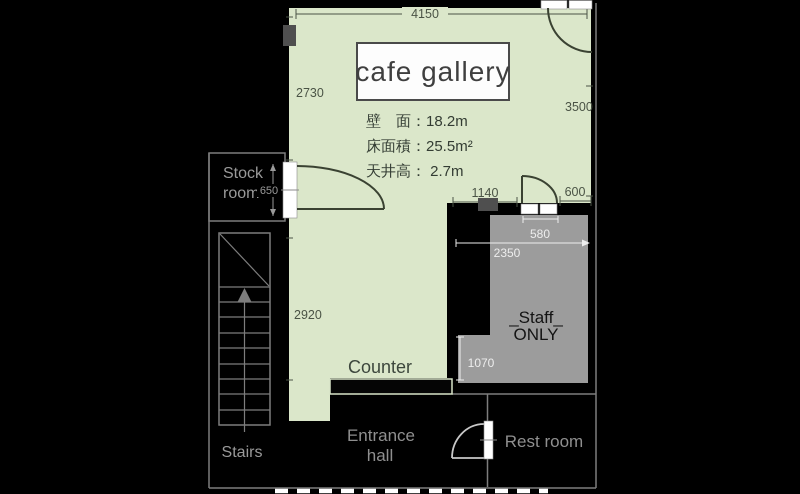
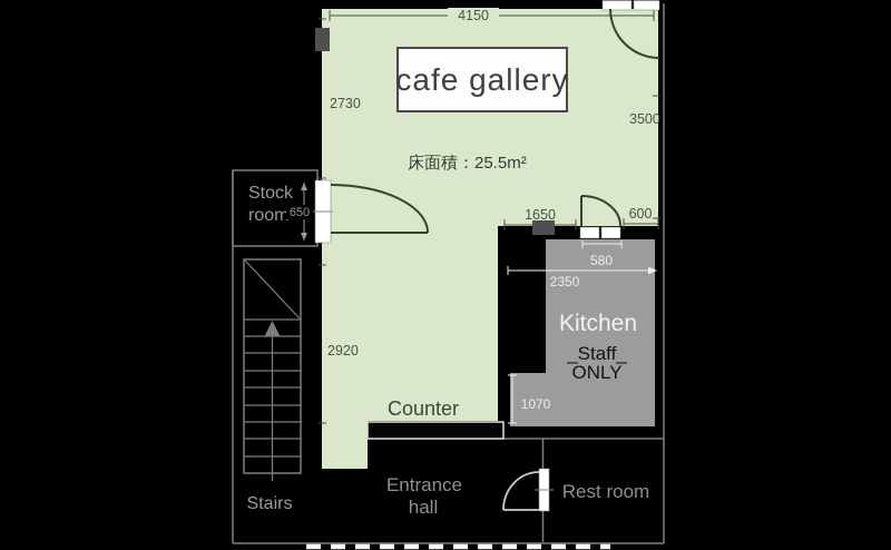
  4150
  2730
  3500
  2920
  cafe gallery
- 壁 面：18.2m
  床面積：25.5m²
- 天井高： 2.7m
  Stock
  room
  650
  Stairs
+ Kitchen
  _Staff_
  ONLY
- 1140
+ 1650
  600
  580
  2350
  1070
  Counter
  Entrance
  hall
  Rest room
